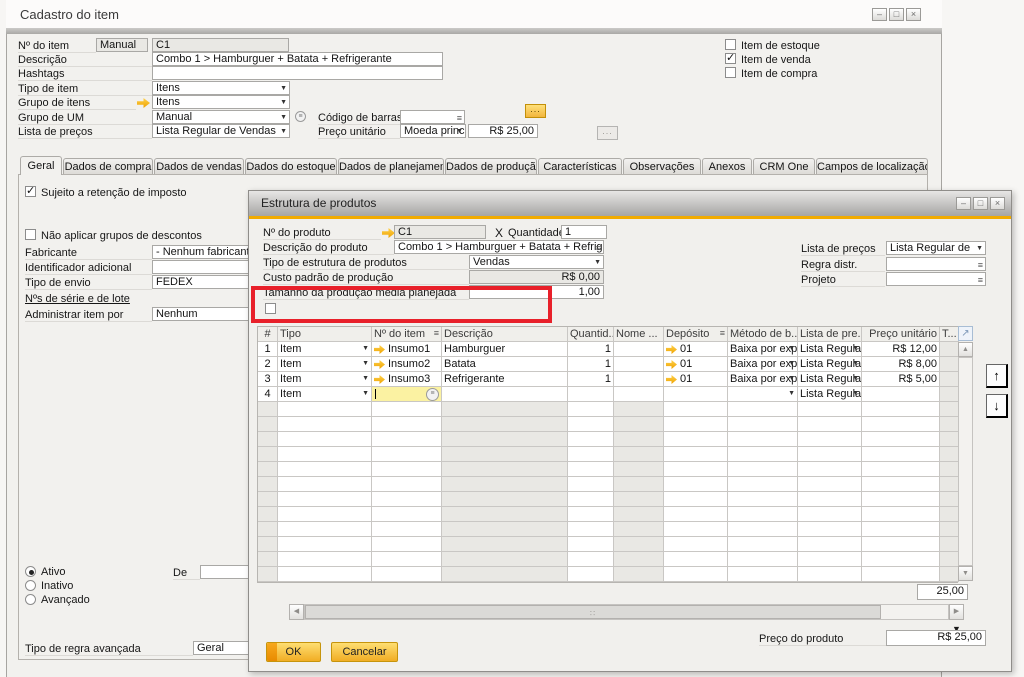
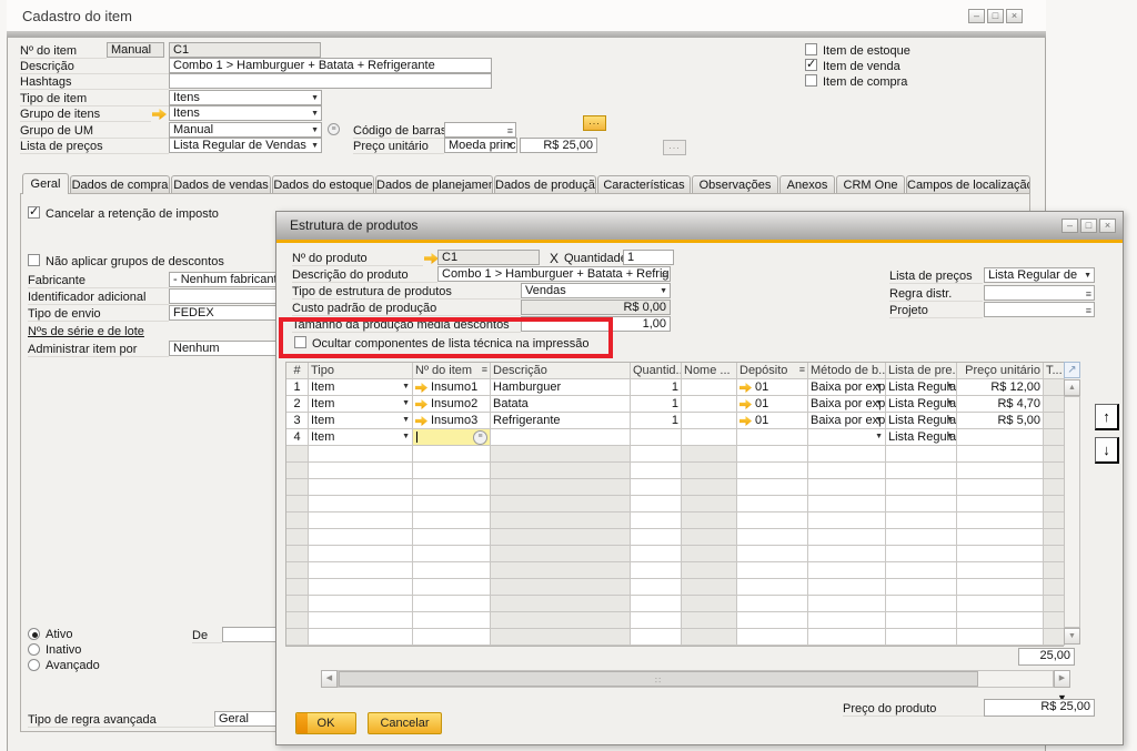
  Cadastro do item
  –
  □
  ×
  Nº do item
  Manual
  C1
  Descrição
  Combo 1 > Hamburguer + Batata + Refrigerante
  Hashtags
  Tipo de item
  Itens
  Grupo de itens
  Itens
  Grupo de UM
  Manual
  Lista de preços
  Lista Regular de Vendas
  Código de barra
  ≡
  ...
  Preço unitário
  Moeda princ
  R$ 25,00
  ...
  Item de estoque
  ✓
  Item de venda
  Item de compra
  Geral
  Dados de compra
  Dados de vendas
  Dados do estoque
  Dados de planejamen
  Dados de produçã
  Características
  Observações
  Anexos
  CRM One
  Campos de localização
  ✓
- Sujeito a retenção de imposto
+ Cancelar a retenção de imposto
  Não aplicar grupos de descontos
  Fabricante
  - Nenhum fabrican
  Identificador adicional
  Tipo de envio
  FEDEX
  Nºs de série e de lote
  Administrar item por
  Nenhum
  Ativo
  Inativo
  Avançado
  De
  Tipo de regra avançada
  Geral
  Estrutura de produtos
  –
  □
  ×
  Nº do produto
  C1
  X
  Quantidad
  1
  Descrição do produto
  Combo 1 > Hamburguer + Batata + Refrig
  ≡
  Tipo de estrutura de produtos
  Vendas
  Custo padrão de produção
  R$ 0,00
- Tamanho da produção media planejada
+ Tamanho da produção media descontos
  1,00
+ Ocultar componentes de lista técnica na impressão
  Lista de preços
  Lista Regular de
  Regra distr.
  ≡
  Projeto
  ≡
  #
  Tipo
  Nº do item
  ≡
  Descrição
  Quantid.
  Nome ...
  Depósito
  ≡
  Método de b..
  Lista de pre.
  Preço unitário
  T...
  1
  Item
  Insumo1
  Hamburguer
  1
  01
  Baixa por exp
  Lista Regula
  R$ 12,00
  2
  Item
  Insumo2
  Batata
  1
  01
  Baixa por exp
  Lista Regula
- R$ 8,00
+ R$ 4,70
  3
  Item
  Insumo3
  Refrigerante
  1
  01
  Baixa por exp
  Lista Regula
  R$ 5,00
  4
  Item
  Lista Regula
  ↗
  ↑
  ↓
  25,00
  ∷
  ▼
  OK
  Cancelar
  Preço do produto
  R$ 25,00
